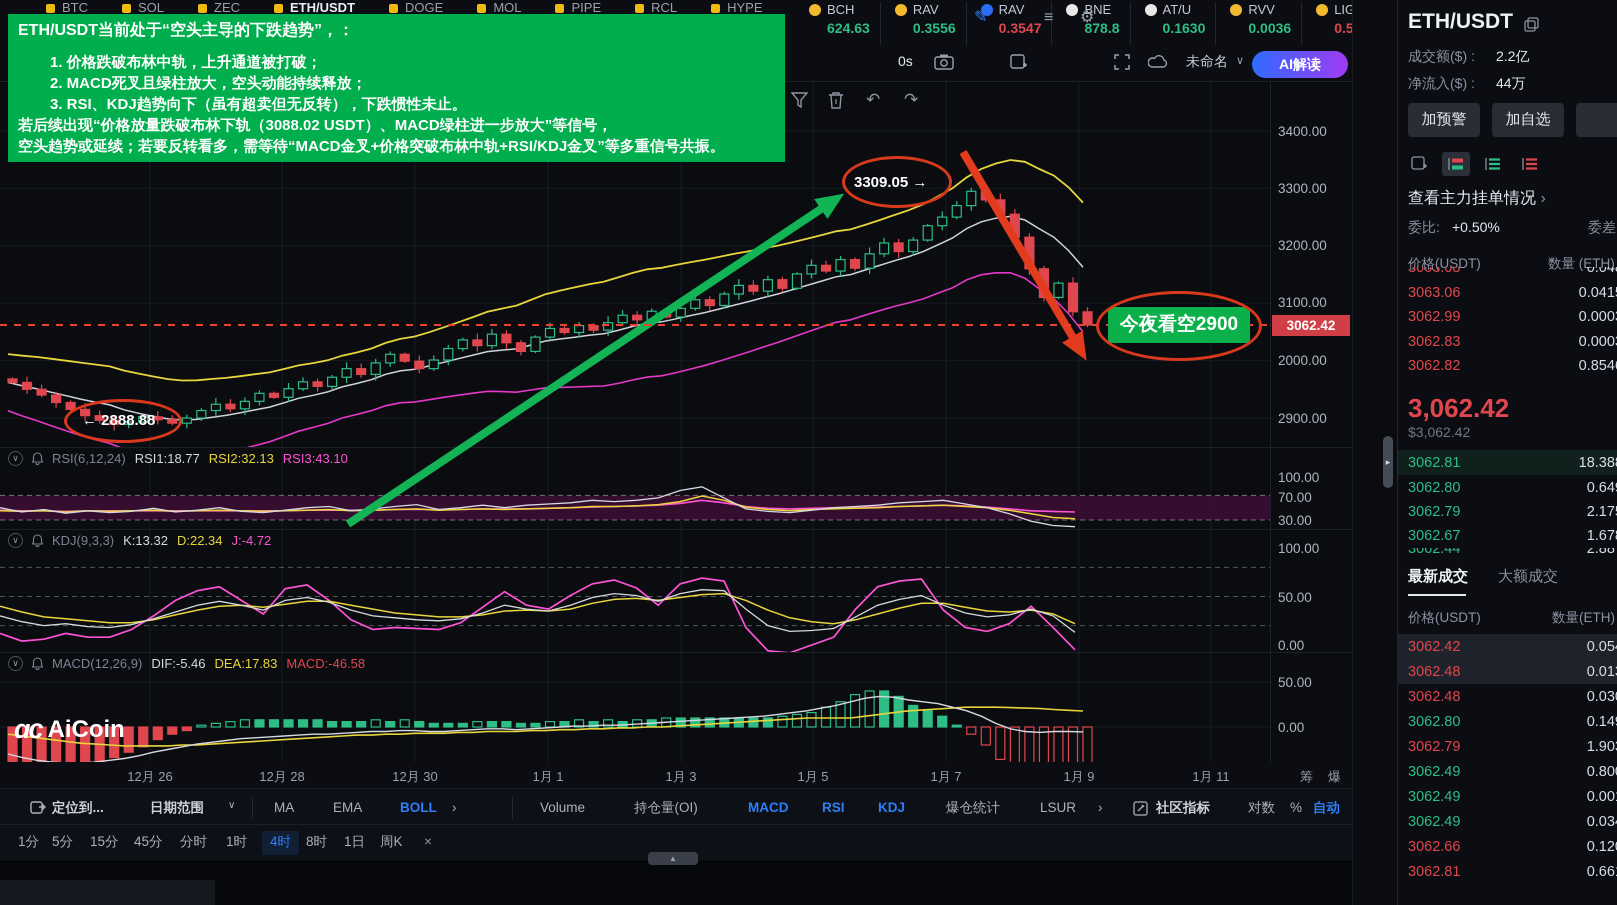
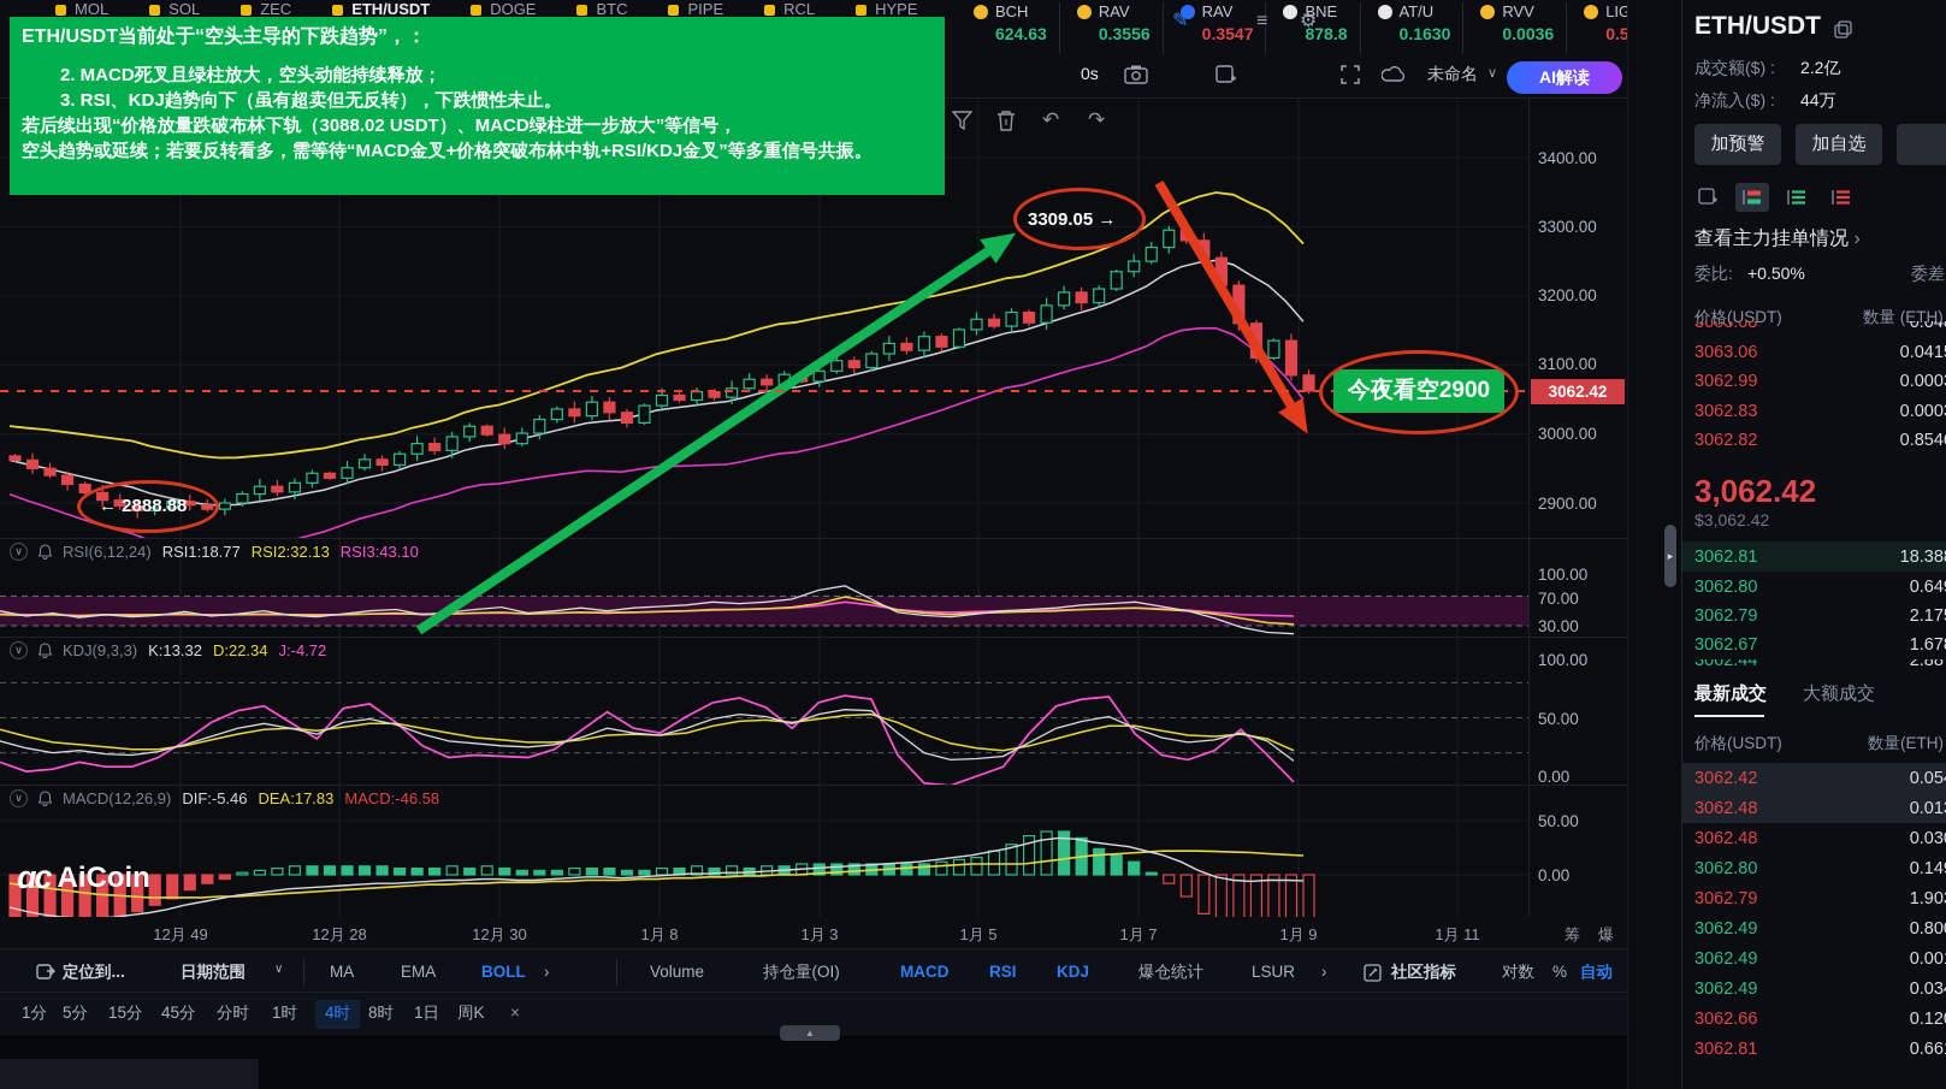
- BTC
+ MOL
  SOL
  ZEC
  ETH/USDT
  DOGE
- MOL
+ BTC
  PIPE
  RCL
  HYPE
  BCH
  624.63
  RAV
  0.3556
  RAV
  0.3547
  BNE
  878.8
  AT/U
  0.1630
  RVV
  0.0036
  LIG
  0s
  ✎
  ≡
  ⚙
  未命名
  ∨
  AI解读
  ↶
  ↷
  ∨
  RSI(6,12,24)
  RSI1:18.77
  RSI2:32.13
  RSI3:43.10
  ∨
  KDJ(9,3,3)
  K:13.32
  D:22.34
  J:-4.72
  ∨
  MACD(12,26,9)
  DIF:-5.46
  DEA:17.83
  MACD:-46.58
  3309.05 →
  ← 2888.88
  今夜看空2900
  3062.42
  ETH/USDT当前处于“空头主导的下跌趋势”，：
- 1. 价格跌破布林中轨，上升通道被打破；
  2. MACD死叉且绿柱放大，空头动能持续释放；
  3. RSI、KDJ趋势向下（虽有超卖但无反转），下跌惯性未止。
  若后续出现“价格放量跌破布林下轨（3088.02 USDT）、MACD绿柱进一步放大”等信号，
  空头趋势或延续；若要反转看多，需等待“MACD金叉+价格突破布林中轨+RSI/KDJ金叉”等多重信号共振。
  ɑϲ
  AiCoin
  筹
  爆
  定位到...
  日期范围
  ∨
  MA
  EMA
  BOLL
  ›
  Volume
  持仓量(OI)
  MACD
  RSI
  KDJ
  爆仓统计
  LSUR
  ›
  社区指标
  对数
  %
  自动
  ▲
  ▸
  ETH/USDT
  成交额($) :
  2.2亿
  净流入($) :
  44万
  加预警
  加自选
  查看主力挂单情况 ›
  委比:
  +0.50%
  委差
  价格(USDT)
  数量 (ETH)
  3,062.42
  $3,062.42
  最新成交
  大额成交
  价格(USDT)
  数量(ETH)
  3400.00
  3300.00
  3200.00
  3100.00
- 2000.00
+ 3000.00
  2900.00
  100.00
  70.00
  30.00
  100.00
  50.00
  0.00
  50.00
  0.00
- 12月 26
+ 12月 49
  12月 28
  12月 30
- 1月 1
+ 1月 8
  1月 3
  1月 5
  1月 7
  1月 9
  1月 11
  1分
  5分
  15分
  45分
  分时
  1时
  4时
  8时
  1日
  周K
  ×
  3063.08
  0.04
  3063.06
  0.041
  3062.99
  0.000
  3062.83
  0.000
  3062.82
  0.854
  3062.81
  18.38
  3062.80
  0.64
  3062.79
  2.17
  3062.67
  1.67
  3062.44
  2.88
  3062.42
  0.05
  3062.48
  0.01
  3062.48
  0.03
  3062.80
  0.14
  3062.79
  1.90
  3062.49
  0.80
  3062.49
  0.00
  3062.49
  0.03
  3062.66
  0.12
  3062.81
  0.66
